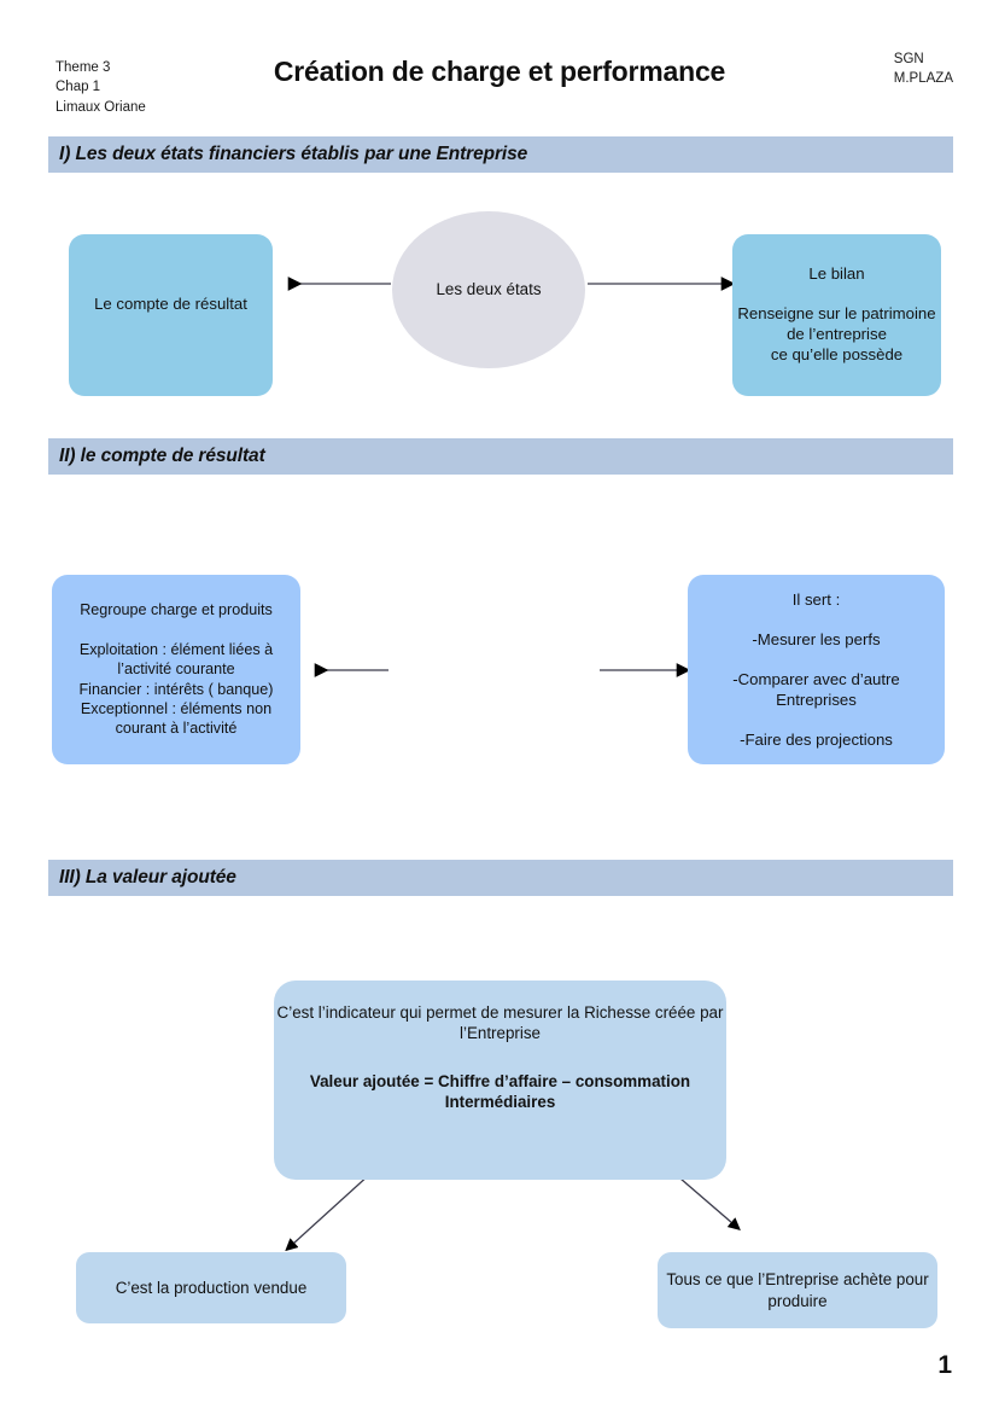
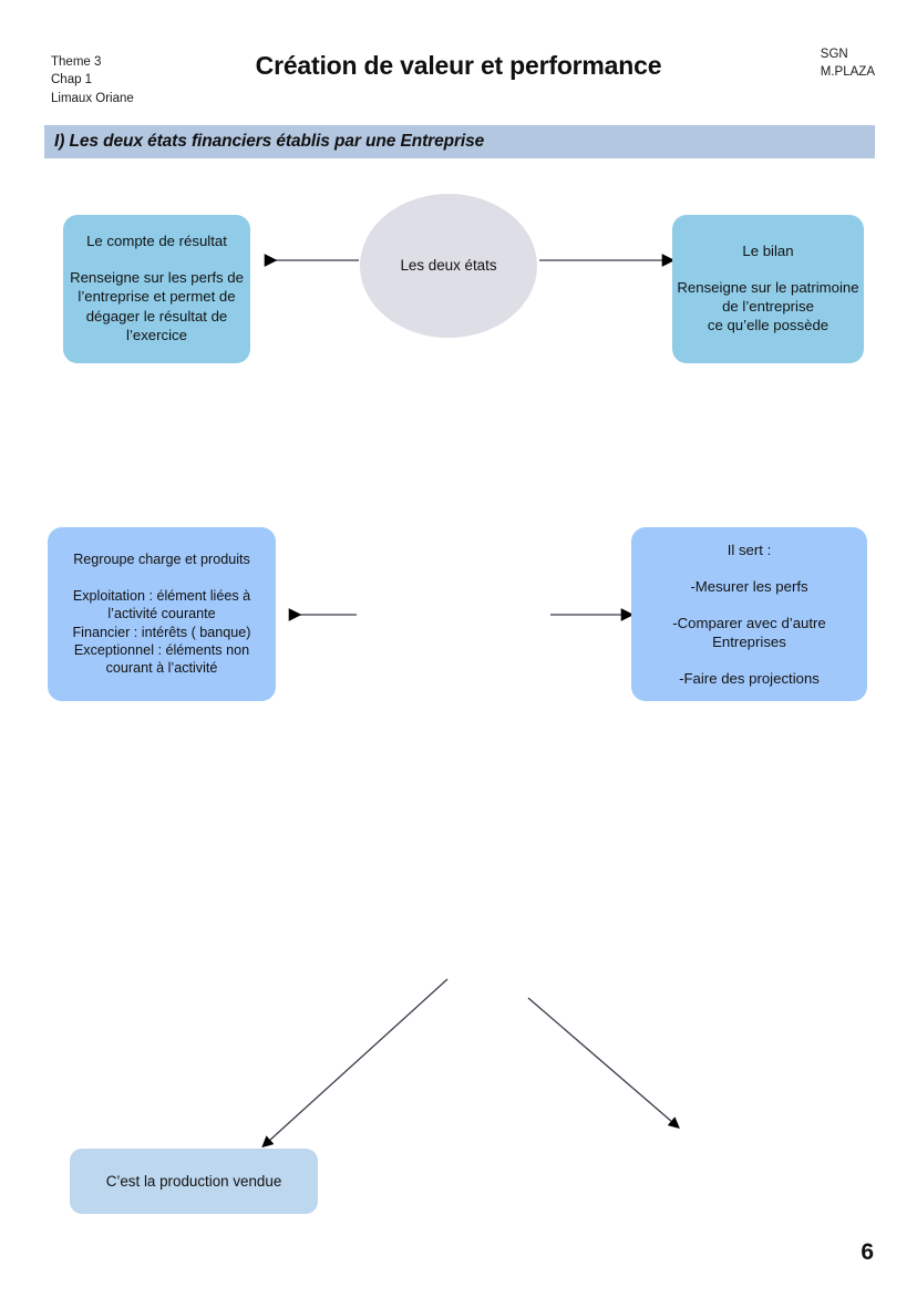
  Theme 3
  Chap 1
  Limaux Oriane
- Création de charge et performance
+ Création de valeur et performance
  SGN
  M.PLAZA
  I) Les deux états financiers établis par une Entreprise
- II) le compte de résultat
- III) La valeur ajoutée
  Le compte de résultat
+ Renseigne sur les perfs de l’entreprise et permet de dégager le résultat de l’exercice
  Les deux états
  Le bilan
  Renseigne sur le patrimoine de l’entreprise
  ce qu’elle possède
  Regroupe charge et produits
  Exploitation : élément liées à l’activité courante
  Financier : intérêts ( banque)
  Exceptionnel : éléments non courant à l’activité
  Il sert :
  -Mesurer les perfs
  -Comparer avec d’autre Entreprises
  -Faire des projections
- C’est l’indicateur qui permet de mesurer la Richesse créée par l’Entreprise
- Valeur ajoutée = Chiffre d’affaire – consommation Intermédiaires
  C’est la production vendue
- Tous ce que l’Entreprise achète pour produire
- 1
+ 6
